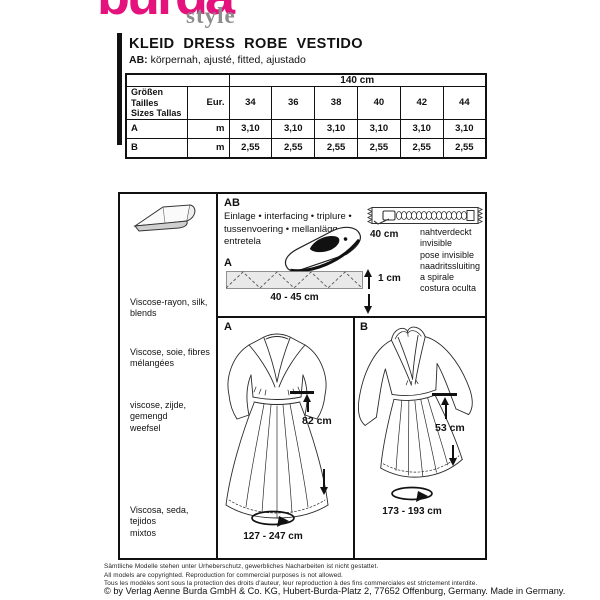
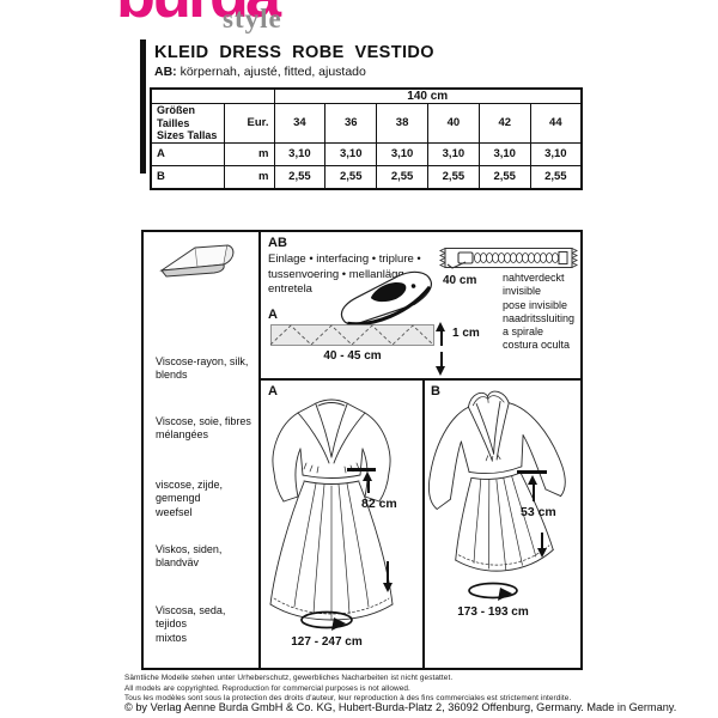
  style
  KLEID DRESS ROBE VESTIDO
  AB: körpernah, ajusté, fitted, ajustado
  	140 cm
  Größen Tailles Sizes Tallas	Eur.	34	36	38	40	42	44
  A	m	3,10	3,10	3,10	3,10	3,10	3,10
  B	m	2,55	2,55	2,55	2,55	2,55	2,55
  Viscose-rayon, silk,
  blends
  Viscose, soie, fibres
  mélangées
  viscose, zijde, gemengd
  weefsel
+ Viskos, siden, blandväv
  Viscosa, seda, tejidos
  mixtos
  AB
  Einlage • interfacing • triplure •
  tussenvoering • mellanlägg
  entretela
  A
  40 - 45 cm
  1 cm
  40 cm
  nahtverdeckt
  invisible
  pose invisible
  naadritssluiting
  a spirale
  costura oculta
  A
  82 cm
  127 - 247 cm
  B
  53 cm
  173 - 193 cm
- © by Verlag Aenne Burda GmbH & Co. KG, Hubert-Burda-Platz 2, 77652 Offenburg, Germany. Made in Germany.
+ © by Verlag Aenne Burda GmbH & Co. KG, Hubert-Burda-Platz 2, 36092 Offenburg, Germany. Made in Germany.
